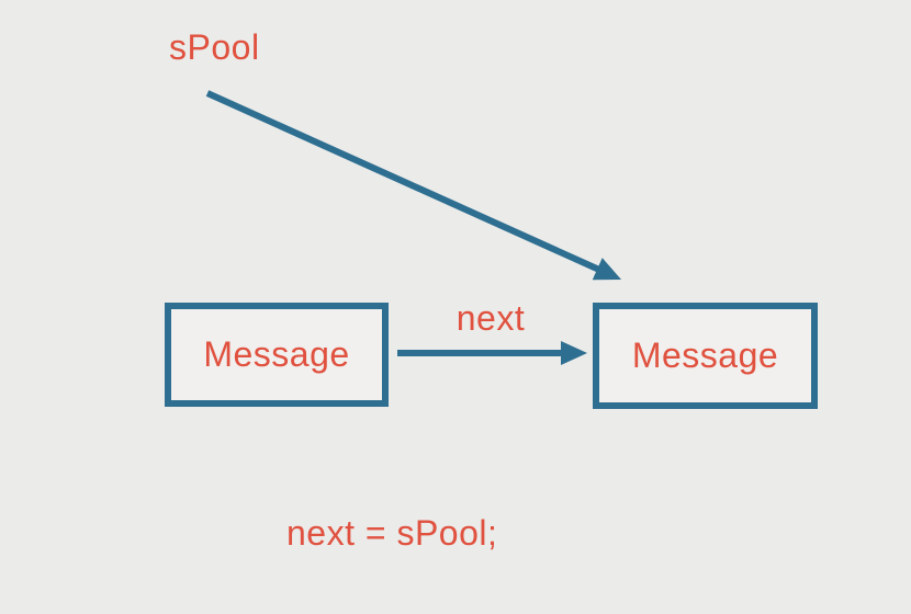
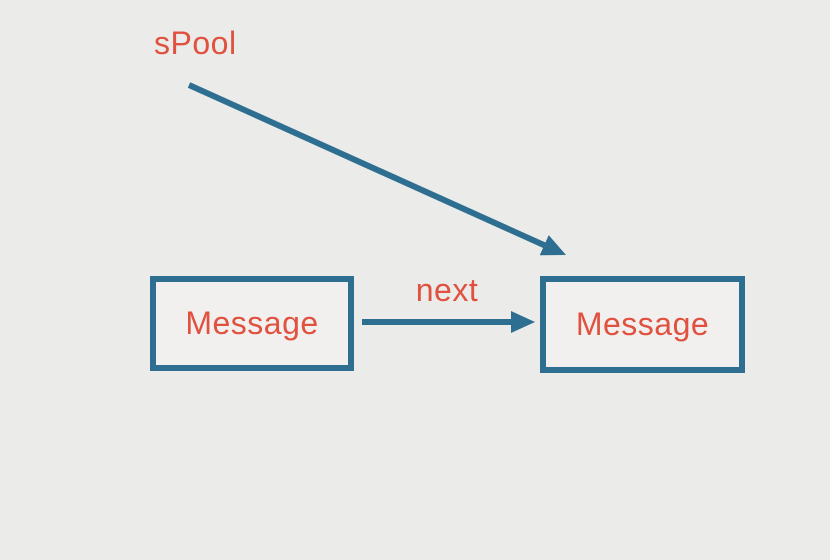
  sPool
  Message
  next
  Message
- next = sPool;
